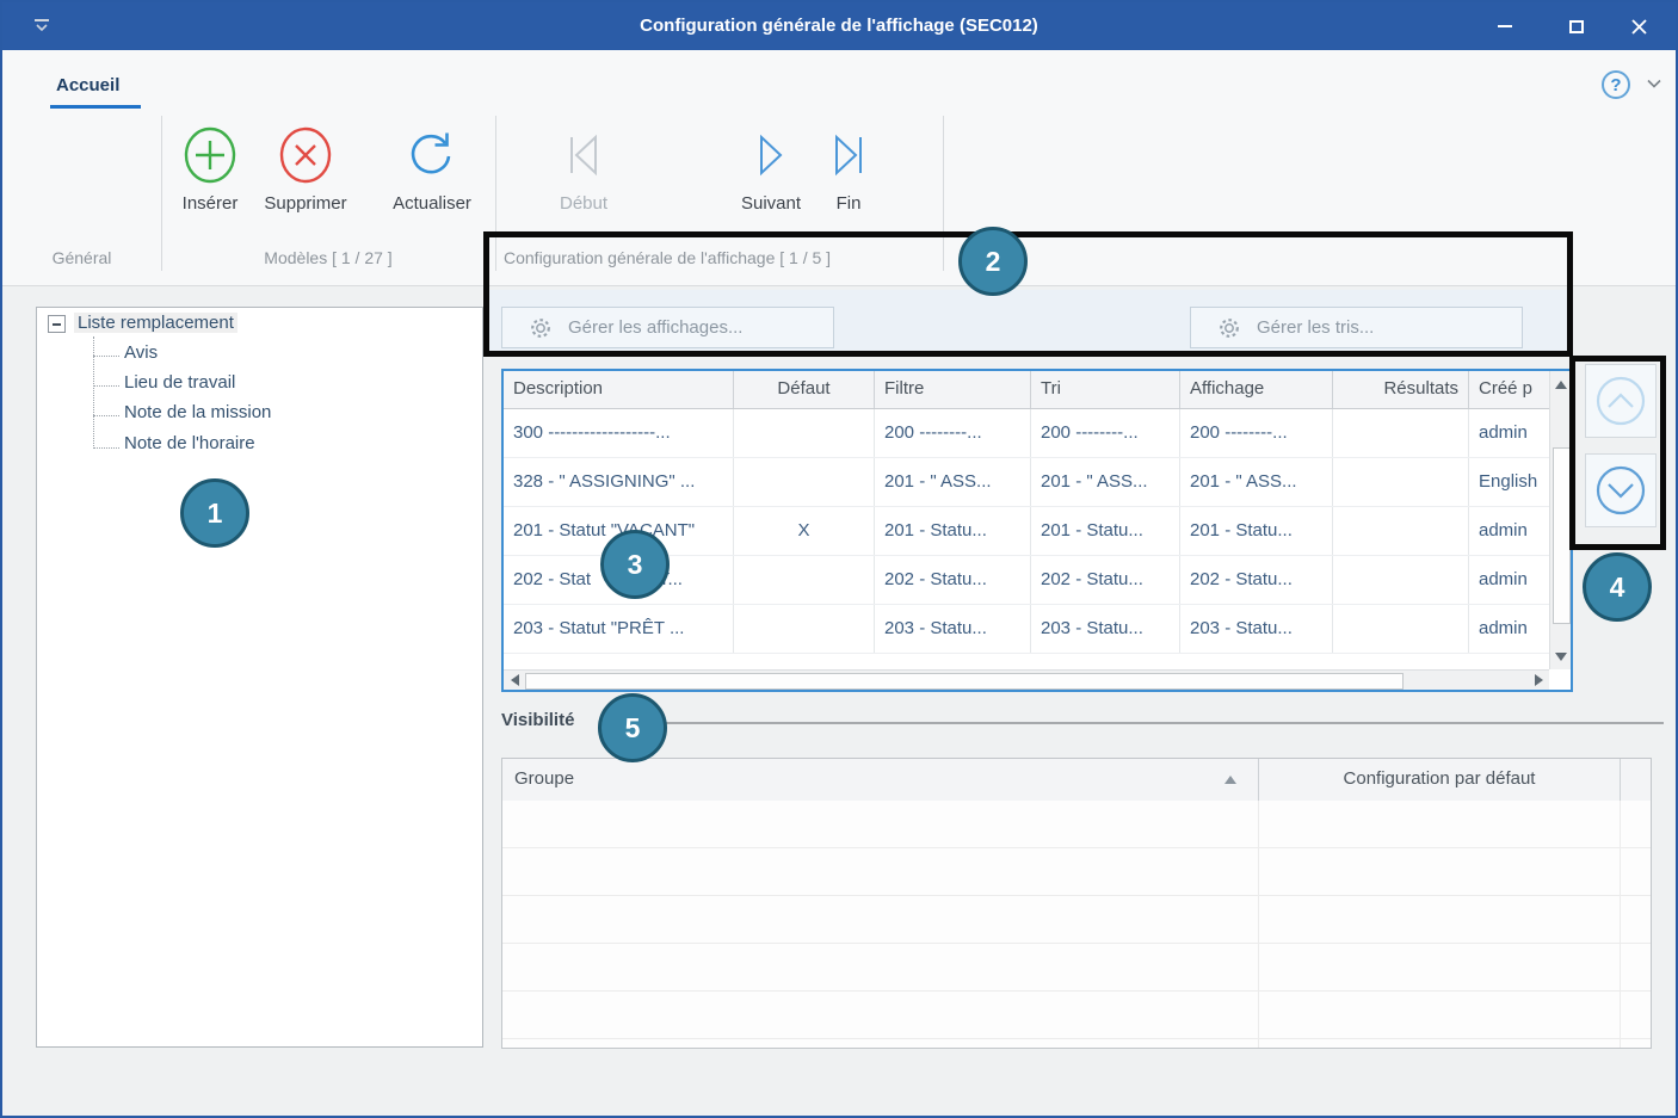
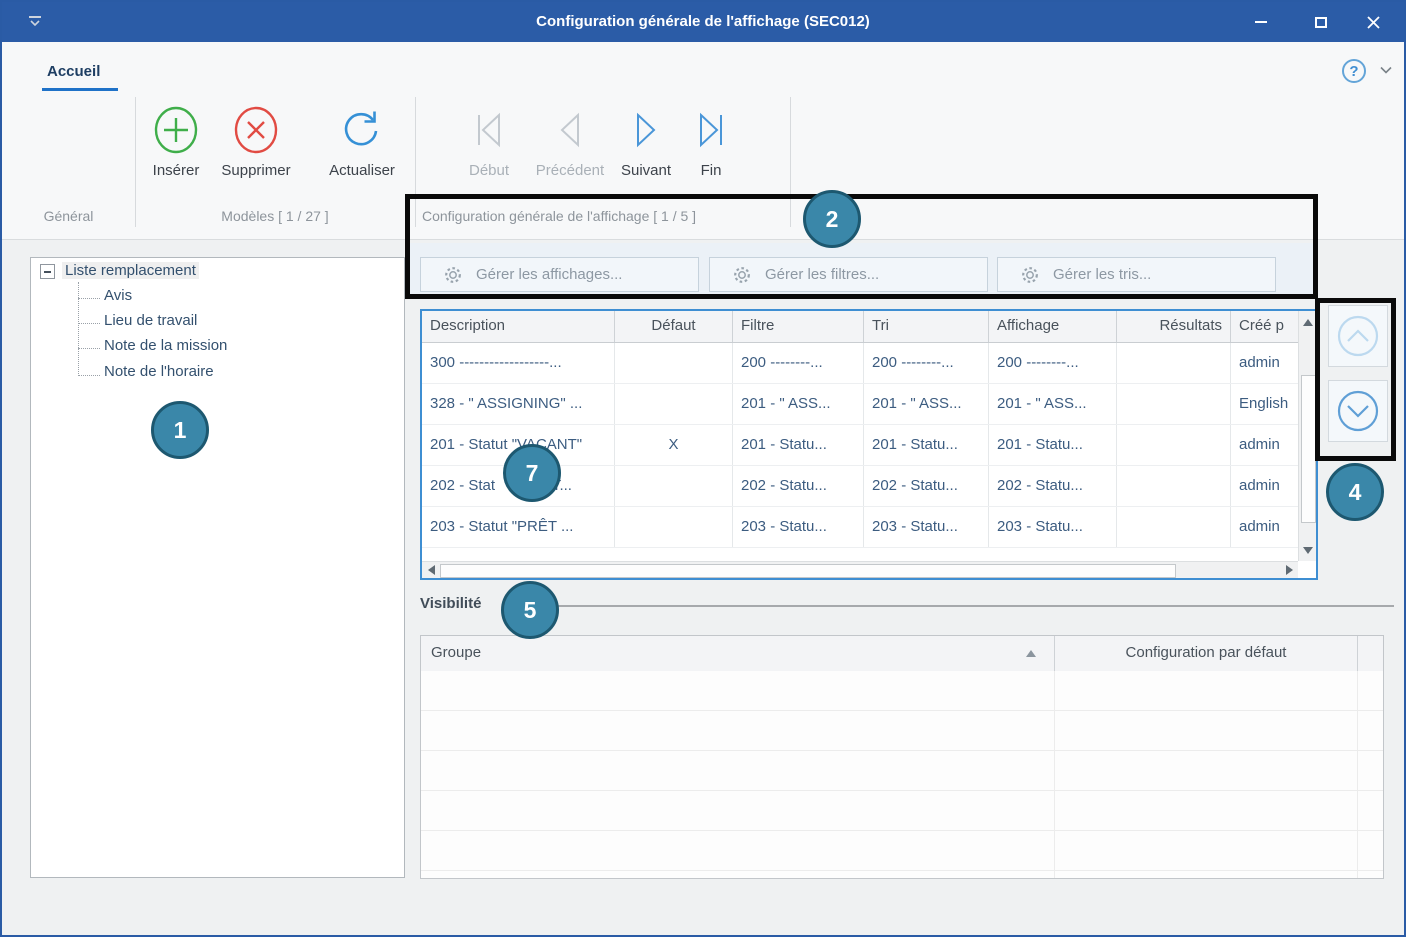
  Configuration générale de l'affichage (SEC012)
  Accueil
  ?
  Insérer
  Supprimer
  Actualiser
  Début
+ Précédent
  Suivant
  Fin
  Général
  Modèles [ 1 / 27 ]
  Configuration générale de l'affichage [ 1 / 5 ]
  Liste remplacement
  Avis
  Lieu de travail
  Note de la mission
  Note de l'horaire
  Gérer les affichages...
+ Gérer les filtres...
  Gérer les tris...
  Description
  Défaut
  Filtre
  Tri
  Affichage
  Résultats
  Créé p
  300 ------------------...
  200 --------...
  200 --------...
  200 --------...
  admin
  328 - " ASSIGNING" ...
  201 - " ASS...
  201 - " ASS...
  201 - " ASS...
  English
  201 - Statut "VCANT"
  X
  201 - Statu...
  201 - Statu...
  201 - Statu...
  admin
  202 - Stat ...
  202 - Statu...
  202 - Statu...
  202 - Statu...
  admin
  203 - Statut "PRÊT ...
  203 - Statu...
  203 - Statu...
  203 - Statu...
  admin
  Visibilité
  Groupe
  Configuration par défaut
  1
  2
- 3
+ 7
  4
  5
